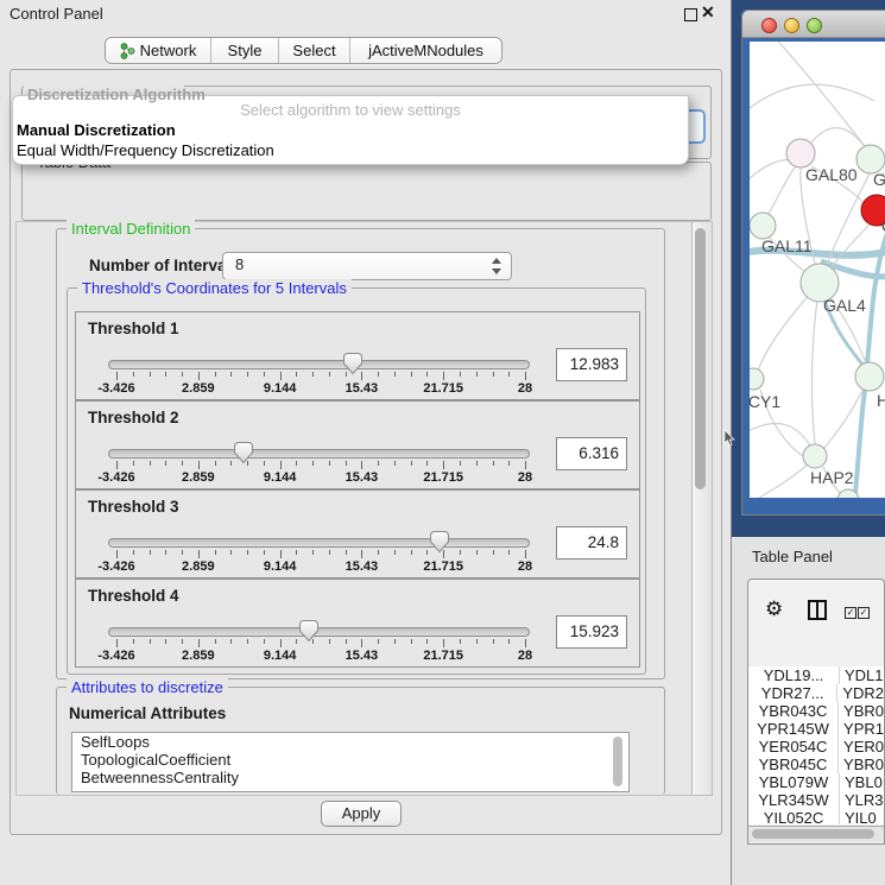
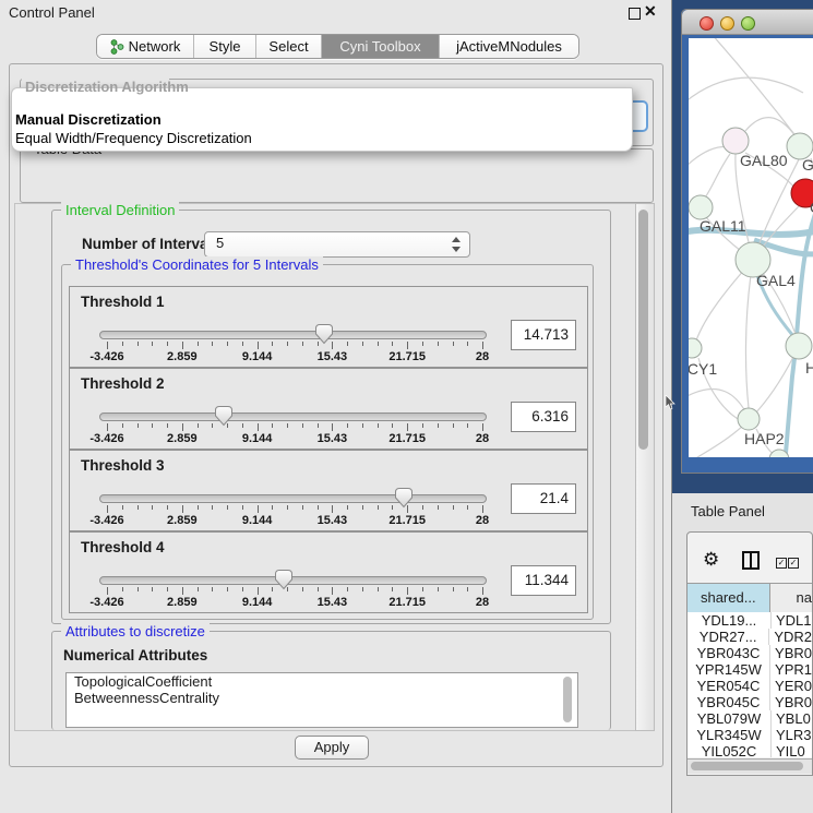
  Control Panel
  ✕
  Network
  Style
  Select
+ Cyni Toolbox
  jActiveMNodules
- Select algorithm to view settings
  Manual Discretization
  Equal Width/Frequency Discretization
  Discretization Algorithm
  Interval Definition
  Number of Interv
- 8
+ 5
  Threshold's Coordinates for 5 Intervals
  Threshold 1
  -3.426
  2.859
  9.144
  15.43
  21.715
  28
- 12.983
+ 14.713
  Threshold 2
  -3.426
  2.859
  9.144
  15.43
  21.715
  28
  6.316
  Threshold 3
  -3.426
  2.859
  9.144
  15.43
  21.715
  28
- 24.8
+ 21.4
  Threshold 4
  -3.426
  2.859
  9.144
  15.43
  21.715
  28
- 15.923
+ 11.344
  Attributes to discretize
  Numerical Attributes
- SelfLoops
  TopologicalCoefficient
  BetweennessCentrality
  Apply
  GAL80
  GAL11
  GAL4
  CY1
  H
  HAP2
  Table Panel
  ⚙
  ✓
  ✓
+ shared...
+ na
  YDL19...
  YDL1
  YDR27...
  YDR2
  YBR043C
  YBR0
  YPR145W
  YPR1
  YER054C
  YER0
  YBR045C
  YBR0
  YBL079W
  YBL0
  YLR345W
  YLR3
  YIL052C
  YIL0
